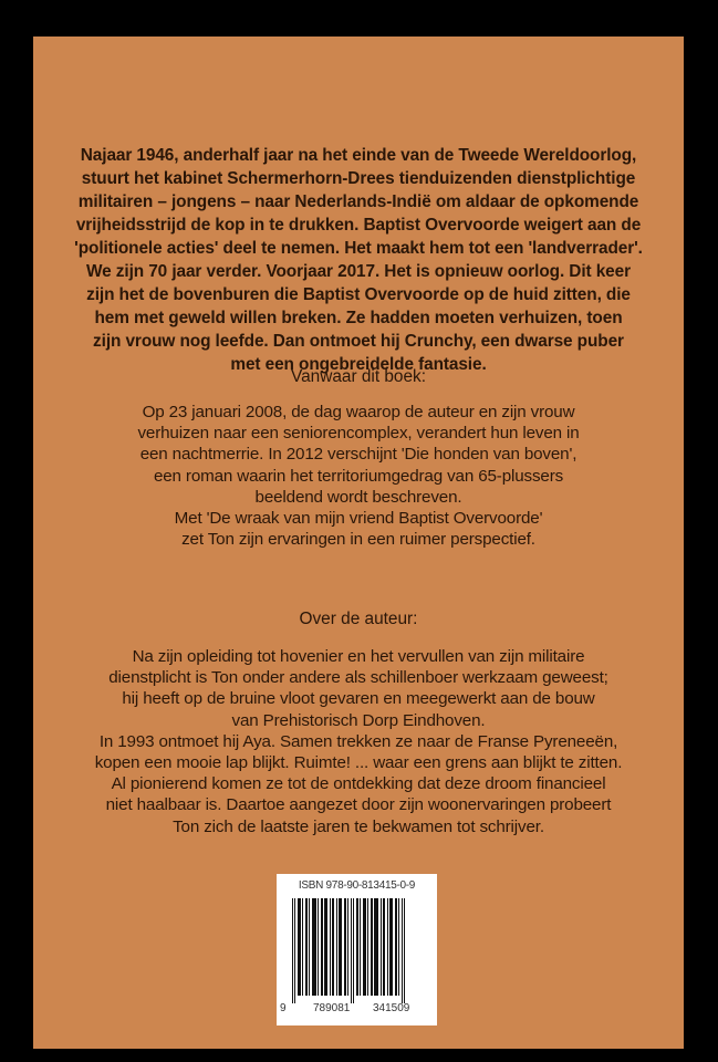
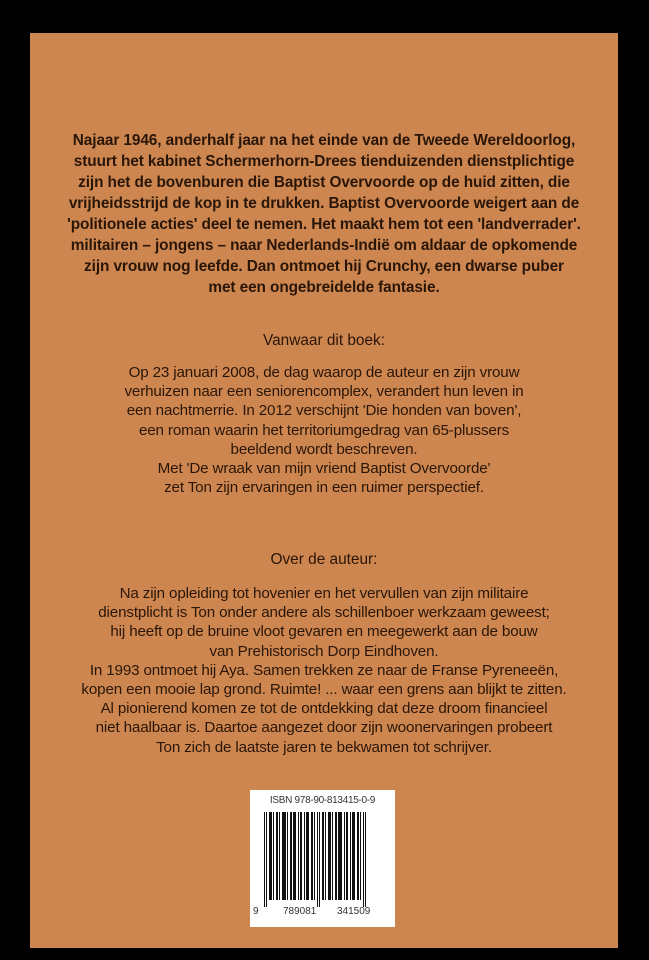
  Najaar 1946, anderhalf jaar na het einde van de Tweede Wereldoorlog,
  stuurt het kabinet Schermerhorn-Drees tienduizenden dienstplichtige
- militairen – jongens – naar Nederlands-Indië om aldaar de opkomende
+ zijn het de bovenburen die Baptist Overvoorde op de huid zitten, die
  vrijheidsstrijd de kop in te drukken. Baptist Overvoorde weigert aan de
  'politionele acties' deel te nemen. Het maakt hem tot een 'landverrader'.
- We zijn 70 jaar verder. Voorjaar 2017. Het is opnieuw oorlog. Dit keer
- zijn het de bovenburen die Baptist Overvoorde op de huid zitten, die
+ militairen – jongens – naar Nederlands-Indië om aldaar de opkomende
- hem met geweld willen breken. Ze hadden moeten verhuizen, toen
  zijn vrouw nog leefde. Dan ontmoet hij Crunchy, een dwarse puber
  met een ongebreidelde fantasie.
  Vanwaar dit boek:
  Op 23 januari 2008, de dag waarop de auteur en zijn vrouw
  verhuizen naar een seniorencomplex, verandert hun leven in
  een nachtmerrie. In 2012 verschijnt 'Die honden van boven',
  een roman waarin het territoriumgedrag van 65-plussers
  beeldend wordt beschreven.
  Met 'De wraak van mijn vriend Baptist Overvoorde'
  zet Ton zijn ervaringen in een ruimer perspectief.
  Over de auteur:
  Na zijn opleiding tot hovenier en het vervullen van zijn militaire
  dienstplicht is Ton onder andere als schillenboer werkzaam geweest;
  hij heeft op de bruine vloot gevaren en meegewerkt aan de bouw
  van Prehistorisch Dorp Eindhoven.
  In 1993 ontmoet hij Aya. Samen trekken ze naar de Franse Pyreneeën,
- kopen een mooie lap blijkt. Ruimte! ... waar een grens aan blijkt te zitten.
+ kopen een mooie lap grond. Ruimte! ... waar een grens aan blijkt te zitten.
  Al pionierend komen ze tot de ontdekking dat deze droom financieel
  niet haalbaar is. Daartoe aangezet door zijn woonervaringen probeert
  Ton zich de laatste jaren te bekwamen tot schrijver.
  ISBN 978-90-813415-0-9
  9
  789081
  341509
